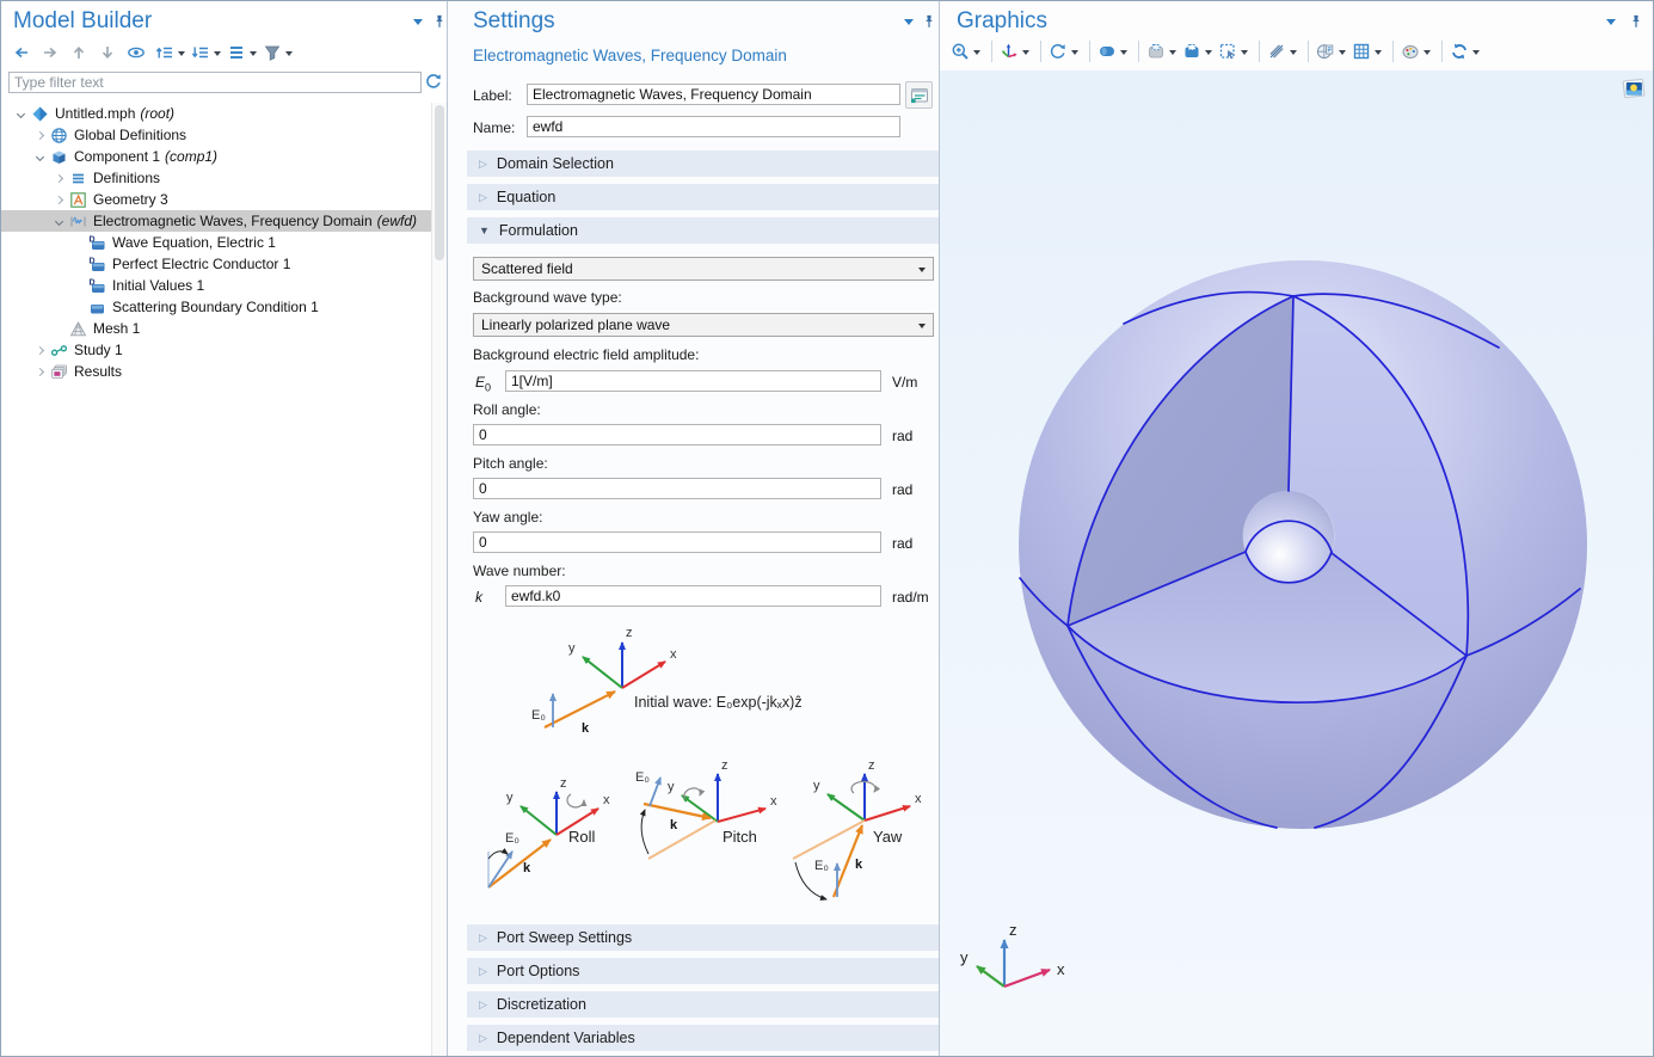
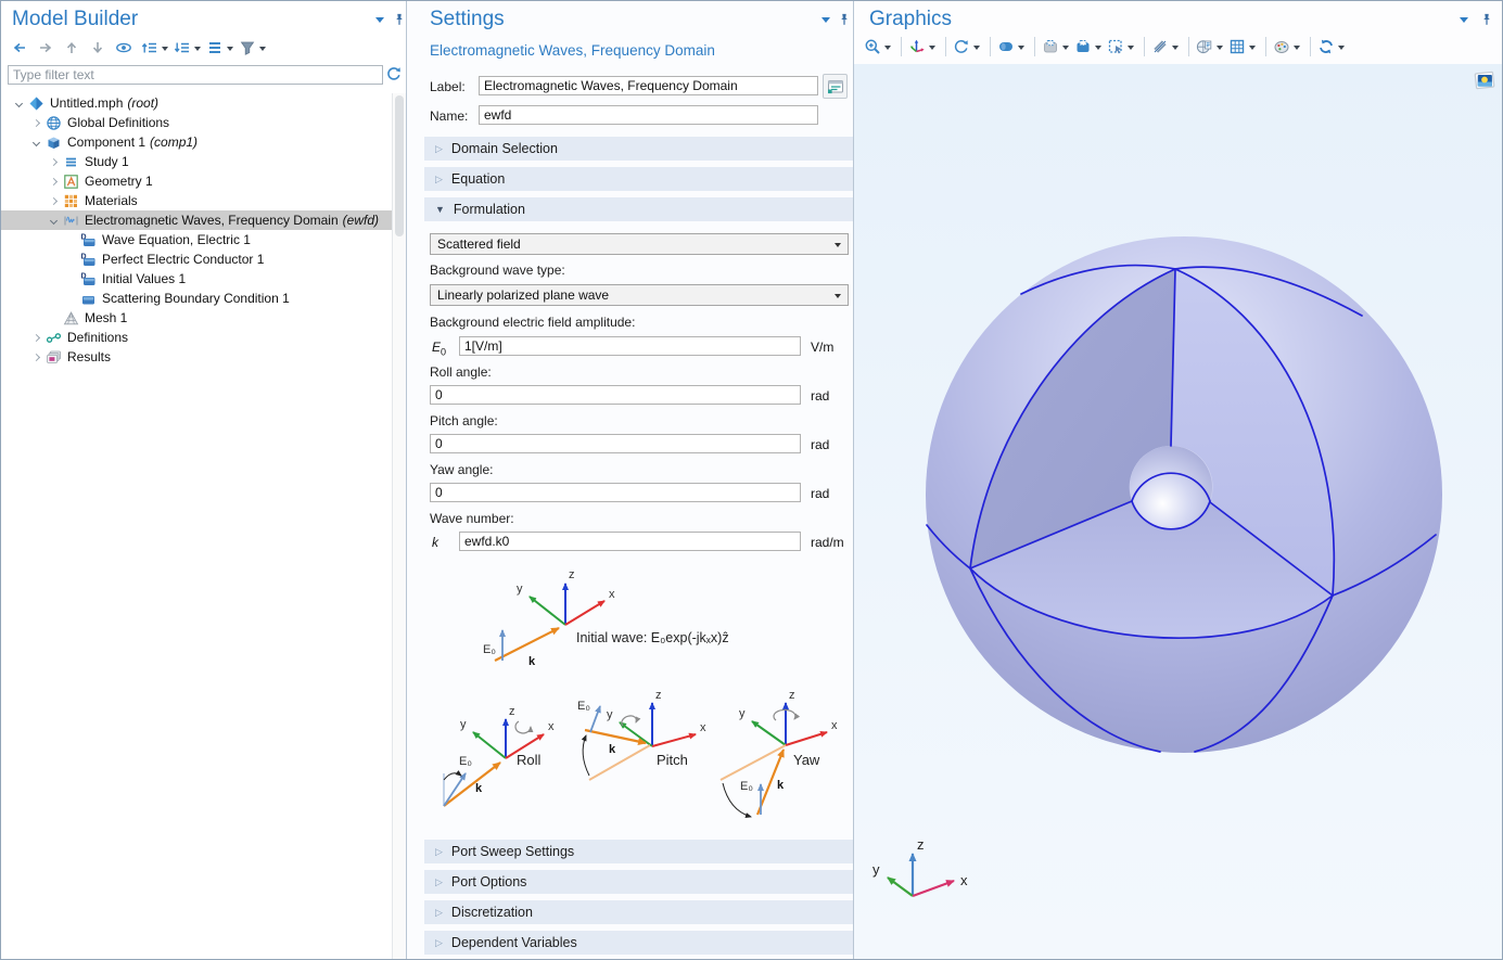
  Model Builder
  Type filter text
  Untitled.mph
  (root)
  Global Definitions
  Component 1
  (comp1)
- Definitions
+ Study 1
- Geometry 3
+ Geometry 1
+ Materials
  Electromagnetic Waves, Frequency Domain
  (ewfd)
  Wave Equation, Electric 1
  Perfect Electric Conductor 1
  Initial Values 1
  Scattering Boundary Condition 1
  Mesh 1
- Study 1
+ Definitions
  Results
  Settings
  Electromagnetic Waves, Frequency Domain
  Label:
  Electromagnetic Waves, Frequency Domain
  Name:
  ewfd
  ▷
  Domain Selection
  ▷
  Equation
  ▼
  Formulation
  Scattered field
  Background wave type:
  Linearly polarized plane wave
  Background electric field amplitude:
  E0
  1[V/m]
  V/m
  Roll angle:
  0
  rad
  Pitch angle:
  0
  rad
  Yaw angle:
  0
  rad
  Wave number:
  k
  ewfd.k0
  rad/m
  z
  y
  x
  k
  E₀
  Initial wave: E₀exp(-jkₓx)ẑ
  z
  y
  x
  k
  E₀
  Roll
  z
  y
  x
  k
  E₀
  Pitch
  z
  y
  x
  k
  E₀
  Yaw
  ▷
  Port Sweep Settings
  ▷
  Port Options
  ▷
  Discretization
  ▷
  Dependent Variables
  Graphics
  z
  y
  x
